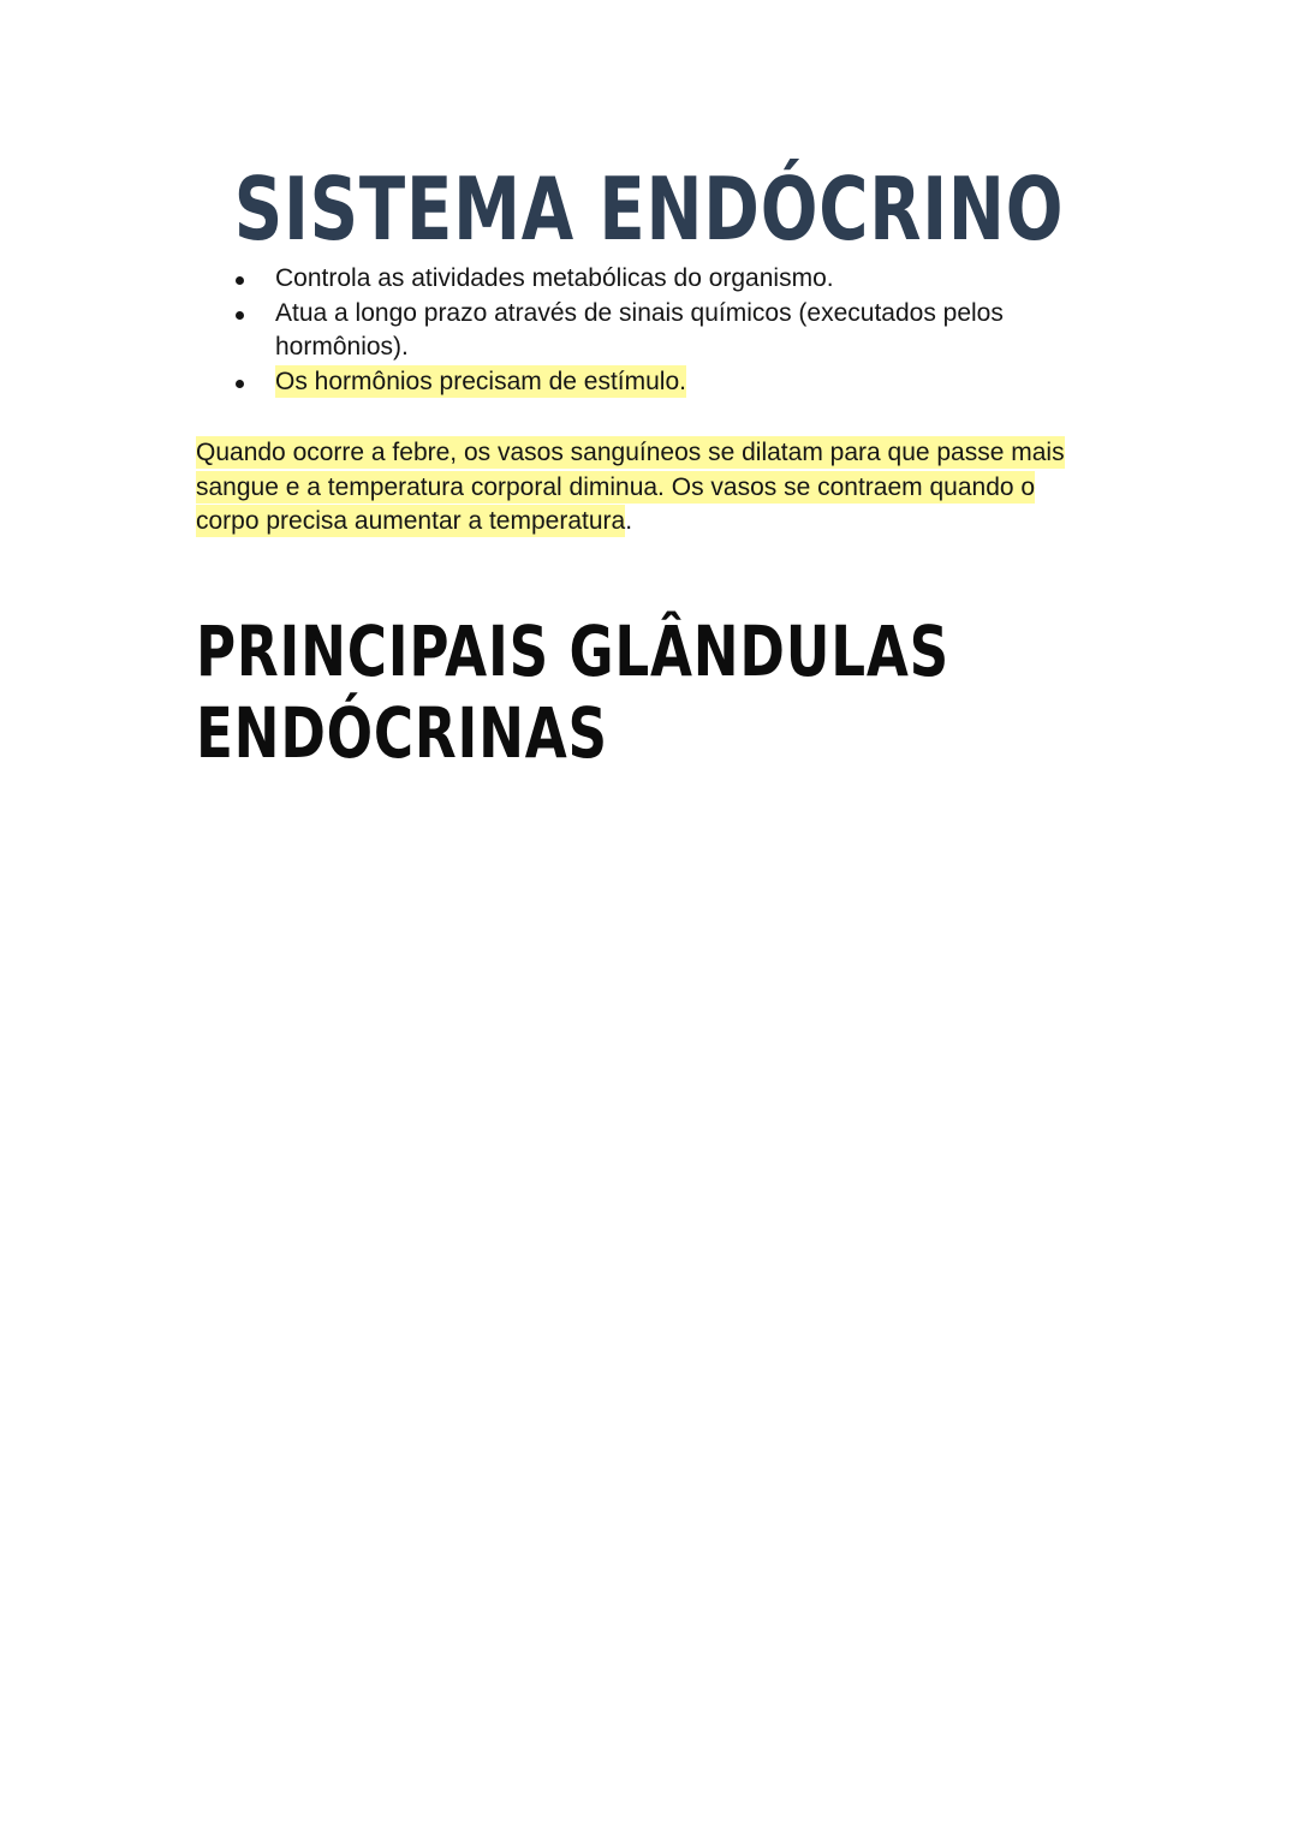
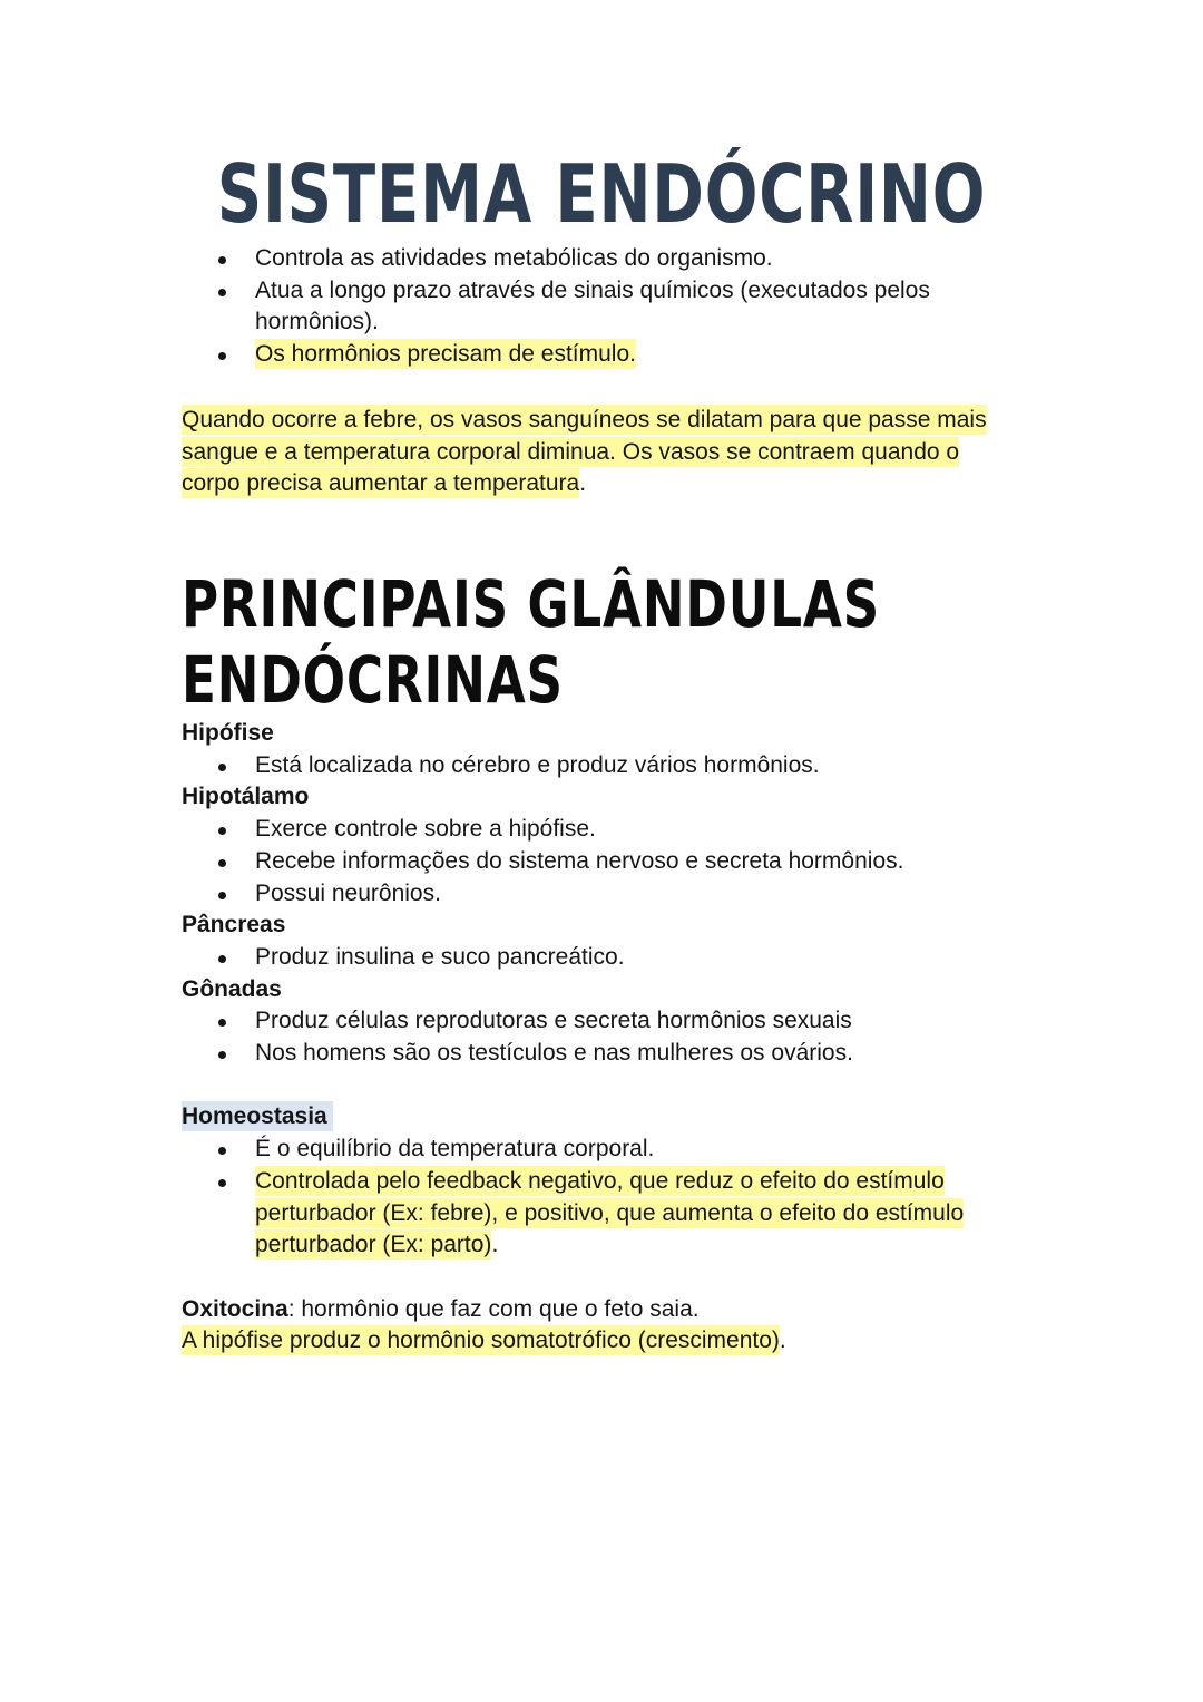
  SISTEMA ENDÓCRINO
  Controla as atividades metabólicas do organismo.
  Atua a longo prazo através de sinais químicos (executados pelos hormônios).
  Os hormônios precisam de estímulo.
  Quando ocorre a febre, os vasos sanguíneos se dilatam para que passe mais sangue e a temperatura corporal diminua. Os vasos se contraem quando o corpo precisa aumentar a temperatura.
  PRINCIPAIS GLÂNDULAS
  ENDÓCRINAS
+ Hipófise
+ Está localizada no cérebro e produz vários hormônios.
+ Hipotálamo
+ Exerce controle sobre a hipófise.
+ Recebe informações do sistema nervoso e secreta hormônios.
+ Possui neurônios.
+ Pâncreas
+ Produz insulina e suco pancreático.
+ Gônadas
+ Produz células reprodutoras e secreta hormônios sexuais
+ Nos homens são os testículos e nas mulheres os ovários.
+ Homeostasia
+ É o equilíbrio da temperatura corporal.
+ Controlada pelo feedback negativo, que reduz o efeito do estímulo perturbador (Ex: febre), e positivo, que aumenta o efeito do estímulo perturbador (Ex: parto).
+ Oxitocina: hormônio que faz com que o feto saia.
+ A hipófise produz o hormônio somatotrófico (crescimento).
